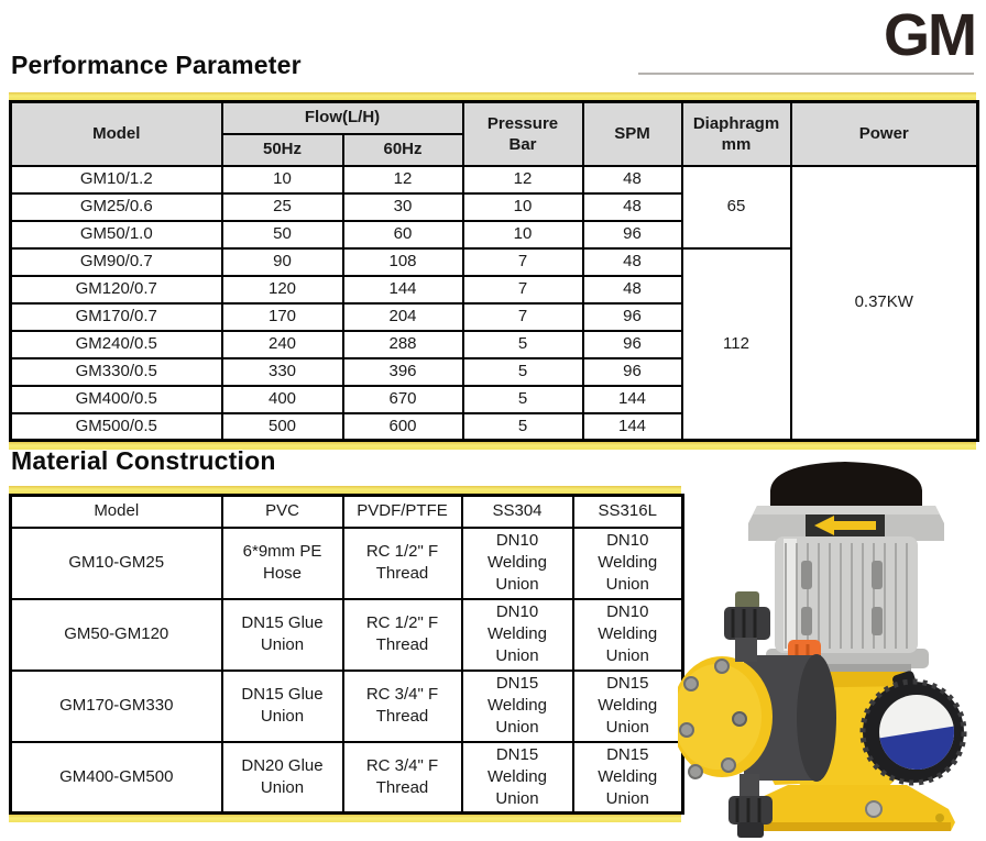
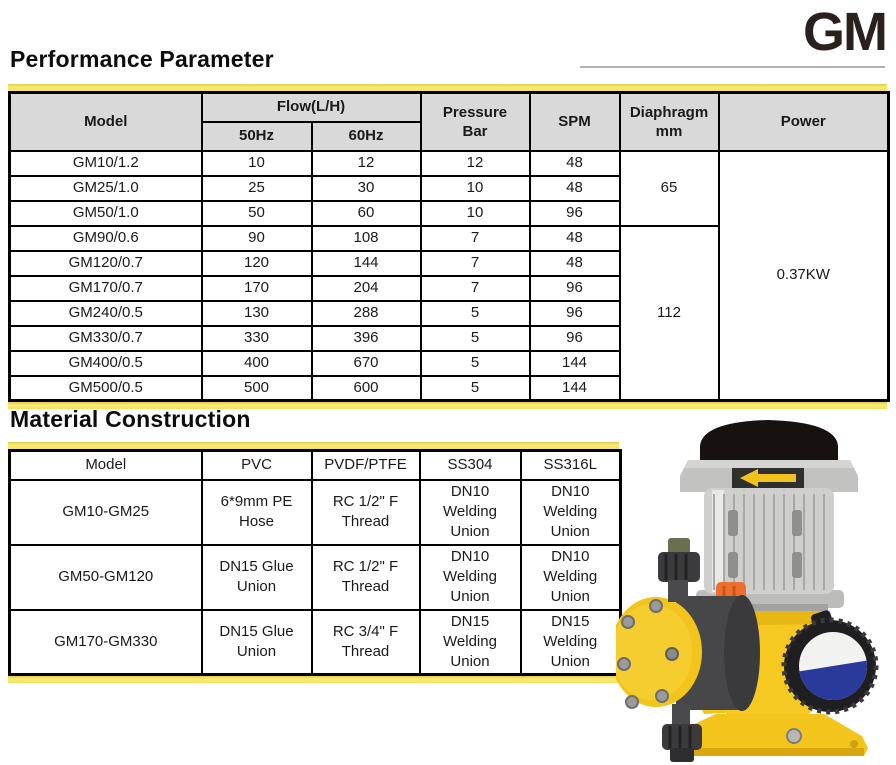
  GM
  Performance Parameter
  Model	Flow(L/H)	Pressure Bar	SPM	Diaphragm mm	Power
  50Hz	60Hz
  GM10/1.2	10	12	12	48	65	0.37KW
- GM25/0.6	25	30	10	48
+ GM25/1.0	25	30	10	48
  GM50/1.0	50	60	10	96
- GM90/0.7	90	108	7	48	112
+ GM90/0.6	90	108	7	48	112
  GM120/0.7	120	144	7	48
  GM170/0.7	170	204	7	96
- GM240/0.5	240	288	5	96
+ GM240/0.5	130	288	5	96
- GM330/0.5	330	396	5	96
+ GM330/0.7	330	396	5	96
  GM400/0.5	400	670	5	144
  GM500/0.5	500	600	5	144
  Material Construction
  Model	PVC	PVDF/PTFE	SS304	SS316L
  GM10-GM25	6*9mm PE Hose	RC 1/2" F Thread	DN10 Welding Union	DN10 Welding Union
  GM50-GM120	DN15 Glue Union	RC 1/2" F Thread	DN10 Welding Union	DN10 Welding Union
  GM170-GM330	DN15 Glue Union	RC 3/4" F Thread	DN15 Welding Union	DN15 Welding Union
- GM400-GM500	DN20 Glue Union	RC 3/4" F Thread	DN15 Welding Union	DN15 Welding Union
